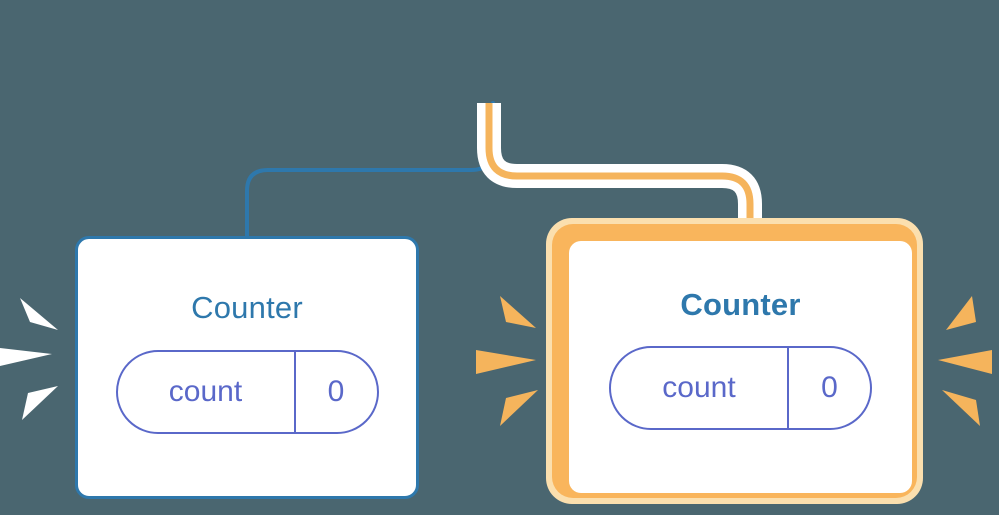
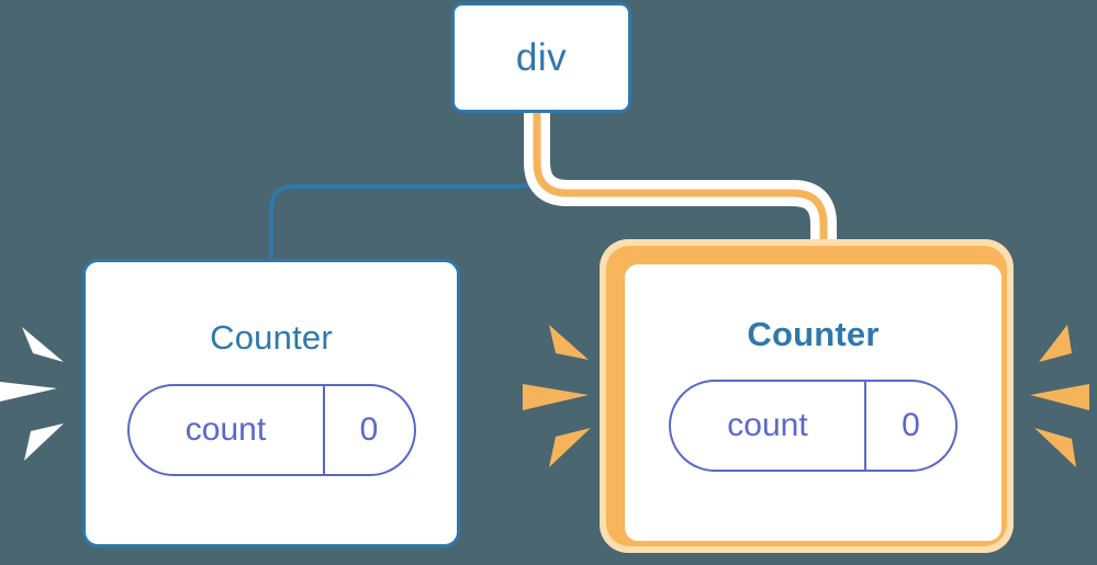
+ div
  Counter
  count
  0
  Counter
  count
  0
